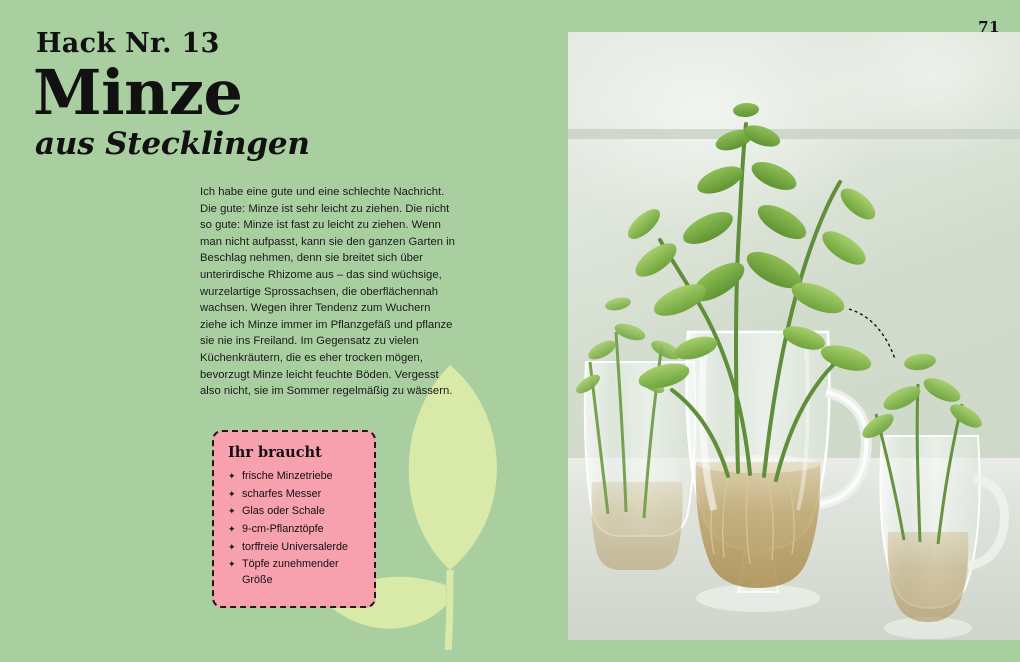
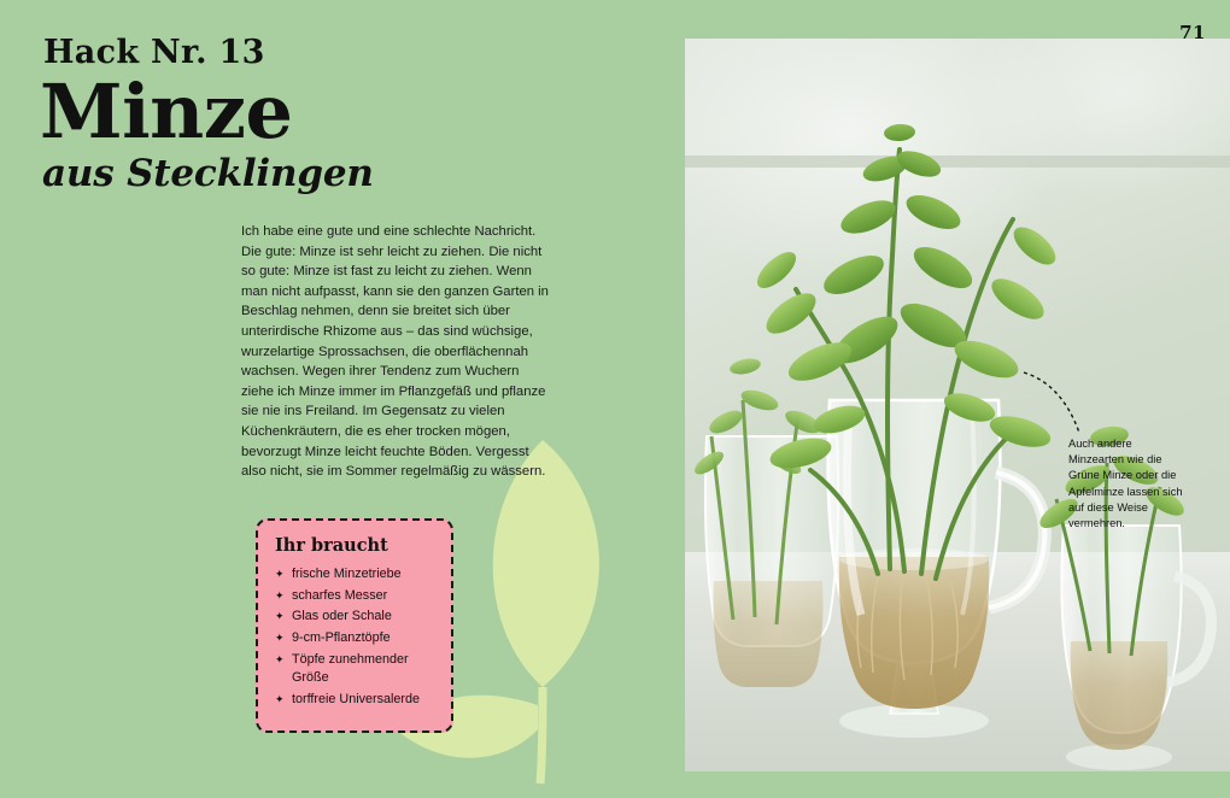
  71
  Hack Nr. 13
  Minze
  aus Stecklingen
  Ich habe eine gute und eine schlechte Nachricht. Die gute: Minze ist sehr leicht zu ziehen. Die nicht so gute: Minze ist fast zu leicht zu ziehen. Wenn man nicht aufpasst, kann sie den ganzen Garten in Beschlag nehmen, denn sie breitet sich über unterirdische Rhizome aus – das sind wüchsige, wurzelartige Sprossachsen, die oberflächennah wachsen. Wegen ihrer Tendenz zum Wuchern ziehe ich Minze immer im Pflanzgefäß und pflanze sie nie ins Freiland. Im Gegensatz zu vielen Küchenkräutern, die es eher trocken mögen, bevorzugt Minze leicht feuchte Böden. Vergesst also nicht, sie im Sommer regelmäßig zu wässern.
  Ihr braucht
  ✦
  frische Minzetriebe
  ✦
  scharfes Messer
  ✦
  Glas oder Schale
  ✦
  9-cm-Pflanztöpfe
  ✦
- torffreie Universalerde
+ Töpfe zunehmender Größe
  ✦
- Töpfe zunehmender Größe
+ torffreie Universalerde
+ Auch andere Minzearten wie die Grüne Minze oder die Apfelminze lassen sich auf diese Weise vermehren.
